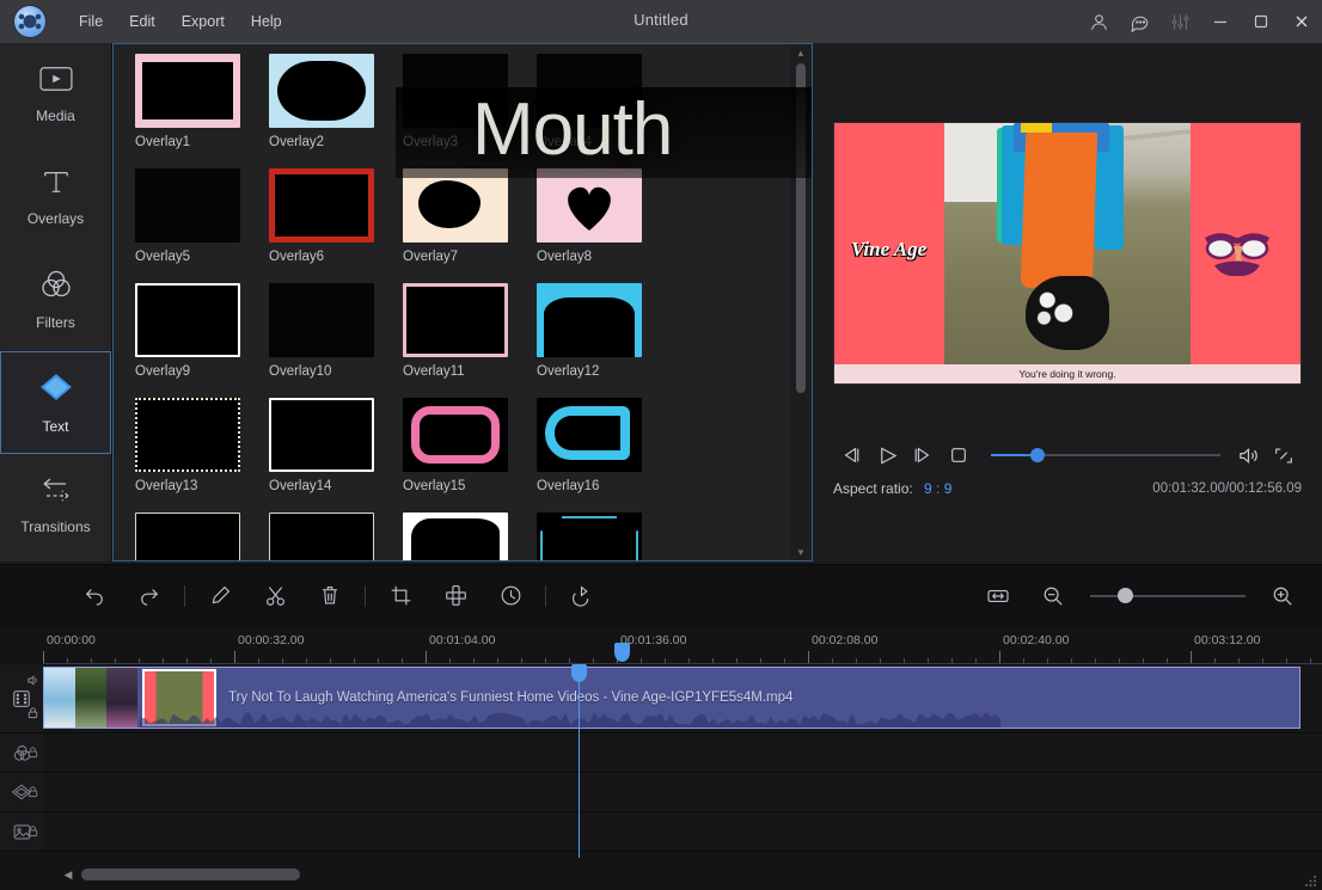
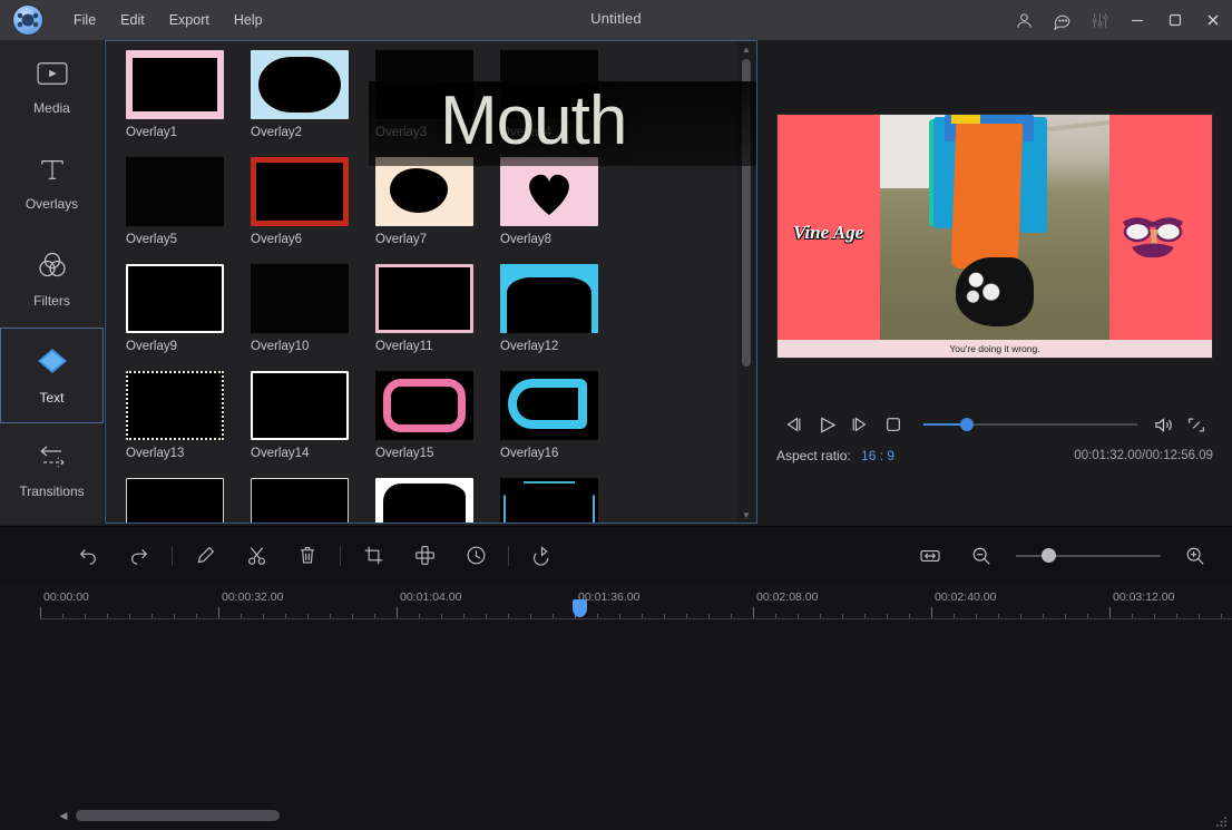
  File
  Edit
  Export
  Help
  Untitled
  Media
  Overlays
  Filters
  Text
  Transitions
  Overlay1
  Overlay2
  Overlay5
  Overlay6
  Overlay7
  Overlay8
  Overlay9
  Overlay10
  Overlay11
  Overlay12
  Overlay13
  Overlay14
  Overlay15
  Overlay16
  Mouth
  ▲
  ▼
  Vine Age
  You're doing it wrong.
- Aspect ratio: 9 : 9
+ Aspect ratio: 16 : 9
  00:01:32.00/00:12:56.09
  00:00:00
  00:00:32.00
  00:01:04.00
  00:01:36.00
  00:02:08.00
  00:02:40.00
  00:03:12.00
- Try Not To Laugh Watching America's Funniest Home Videos - Vine Age-IGP1YFE5s4M.mp4
  ◀
